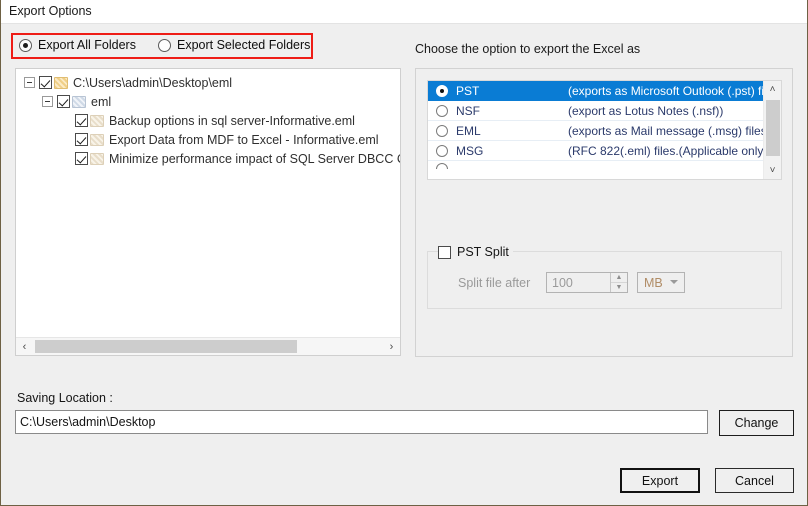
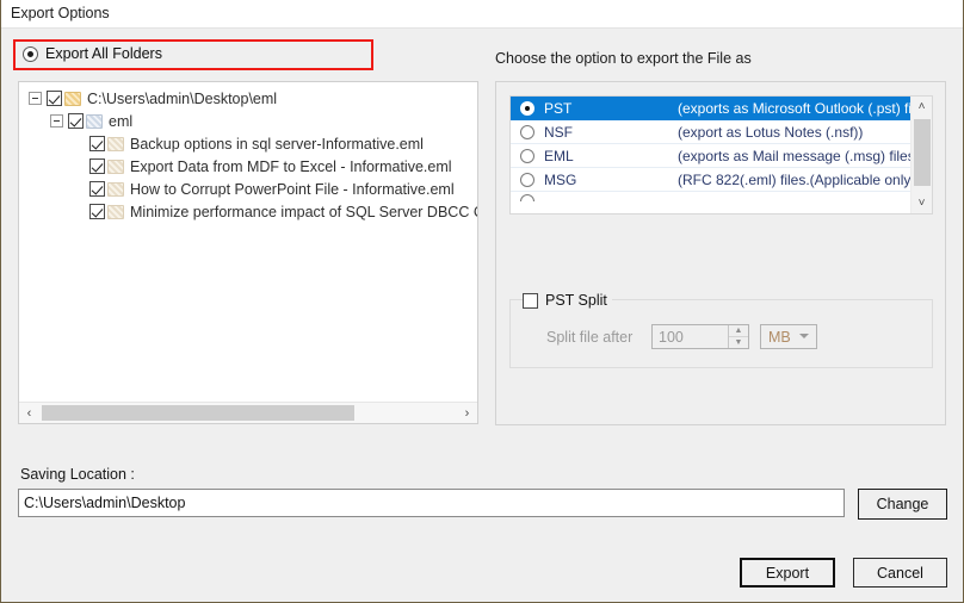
  Export Options
  Export All Folders
- Export Selected Folders
  C:\Users\admin\Desktop\eml
  eml
  Backup options in sql server-Informative.eml
  Export Data from MDF to Excel - Informative.eml
+ How to Corrupt PowerPoint File - Informative.eml
  Minimize performance impact of SQL Server DBCC
  ‹
  ›
- Choose the option to export the Excel as
+ Choose the option to export the File as
  PST
  (exports as Microsoft Outlook (.pst) f
  NSF
  (export as Lotus Notes (.nsf))
  EML
  (exports as Mail message (.msg) file
  MSG
  (RFC 822(.eml) files.(Applicable only
  ˄
  ˅
  PST Split
  Split file after
  100
  MB
  Saving Location :
  C:\Users\admin\Desktop
  Change
  Export
  Cancel
